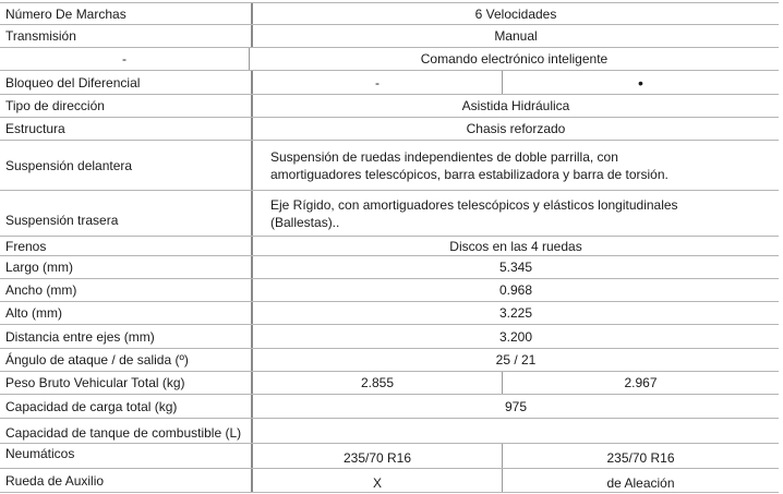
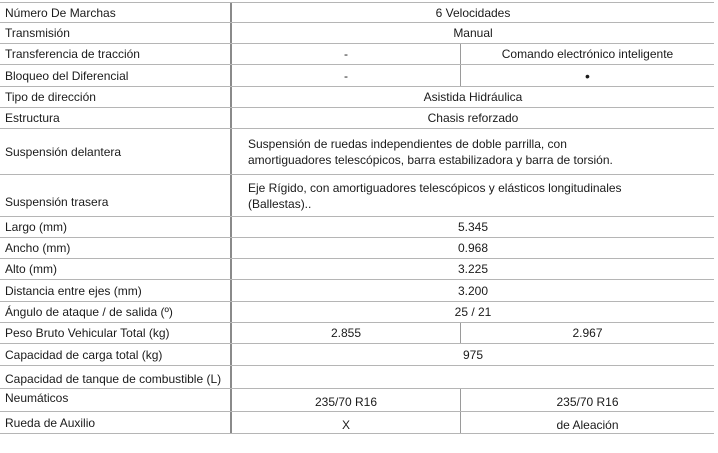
  Número De Marchas
  6 Velocidades
  Transmisión
  Manual
+ Transferencia de tracción
  -
  Comando electrónico inteligente
  Bloqueo del Diferencial
  -
  •
  Tipo de dirección
  Asistida Hidráulica
  Estructura
  Chasis reforzado
  Suspensión delantera
  Suspensión de ruedas independientes de doble parrilla, con
  amortiguadores telescópicos, barra estabilizadora y barra de torsión.
  Suspensión trasera
  Eje Rígido, con amortiguadores telescópicos y elásticos longitudinales
  (Ballestas)..
- Frenos
- Discos en las 4 ruedas
  Largo (mm)
  5.345
  Ancho (mm)
  0.968
  Alto (mm)
  3.225
  Distancia entre ejes (mm)
  3.200
  Ángulo de ataque / de salida (º)
  25 / 21
  Peso Bruto Vehicular Total (kg)
  2.855
  2.967
  Capacidad de carga total (kg)
  975
  Capacidad de tanque de combustible (L)
  Neumáticos
  235/70 R16
  235/70 R16
  Rueda de Auxilio
  X
  de Aleación
